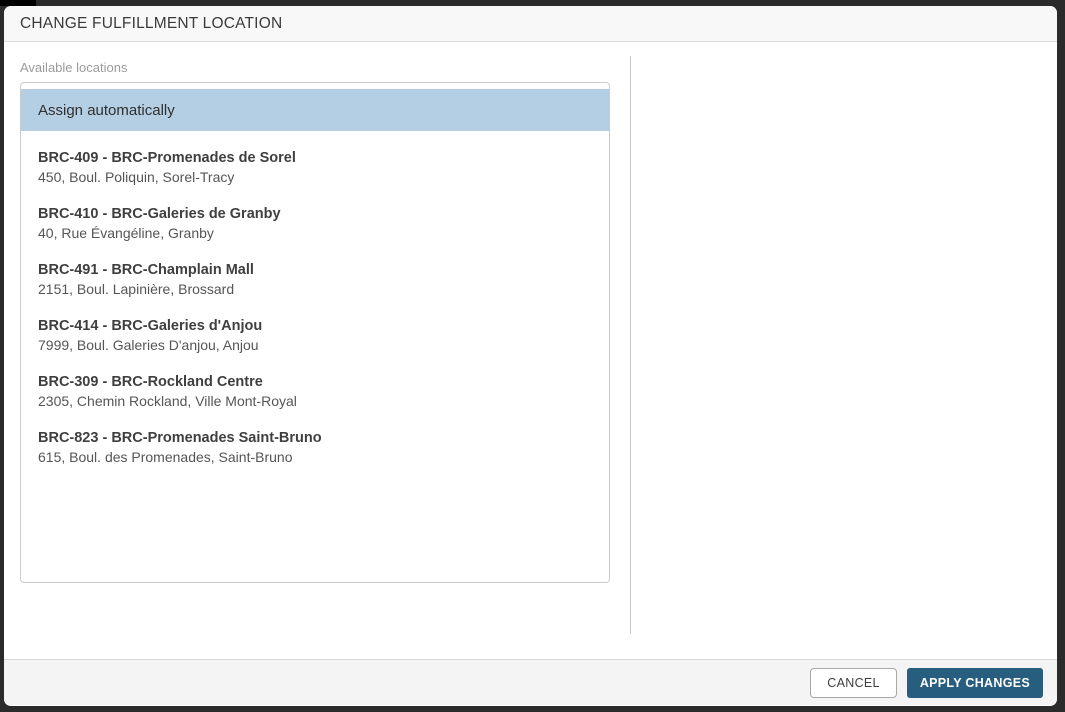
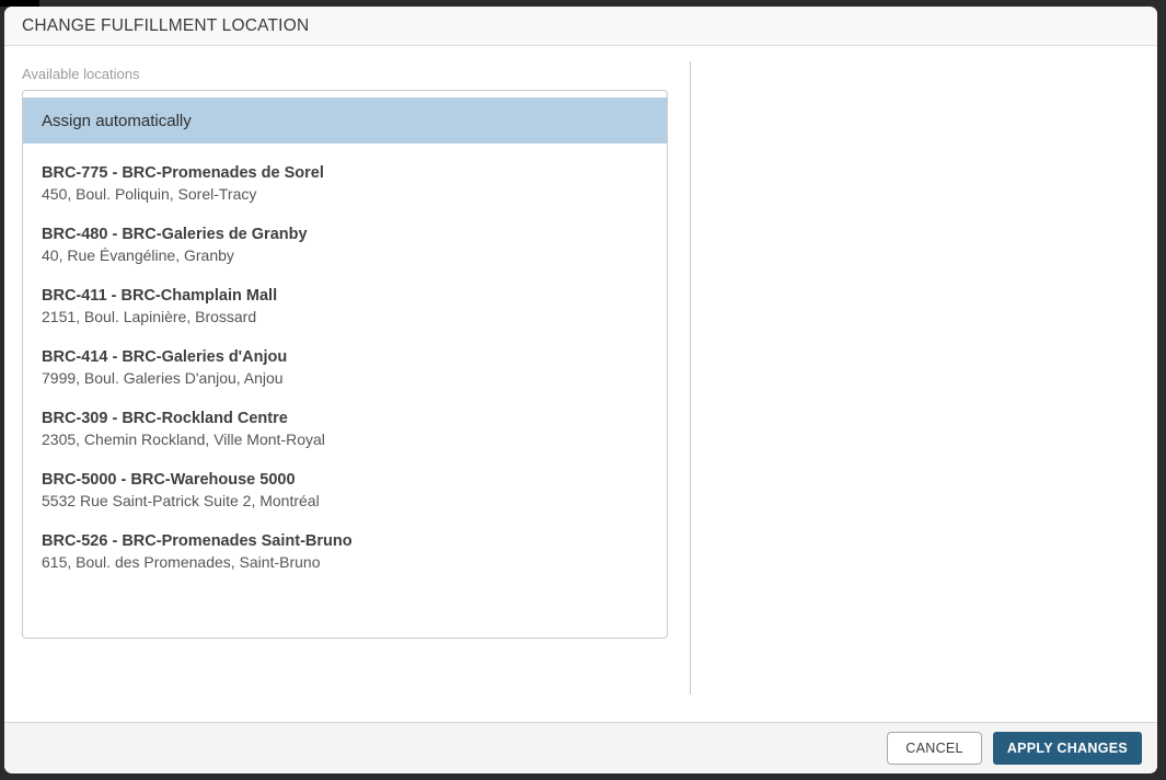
  CHANGE FULFILLMENT LOCATION
  Available locations
  Assign automatically
- BRC-409 - BRC-Promenades de Sorel
+ BRC-775 - BRC-Promenades de Sorel
  450, Boul. Poliquin, Sorel-Tracy
- BRC-410 - BRC-Galeries de Granby
+ BRC-480 - BRC-Galeries de Granby
  40, Rue Évangéline, Granby
- BRC-491 - BRC-Champlain Mall
+ BRC-411 - BRC-Champlain Mall
  2151, Boul. Lapinière, Brossard
  BRC-414 - BRC-Galeries d'Anjou
  7999, Boul. Galeries D'anjou, Anjou
  BRC-309 - BRC-Rockland Centre
  2305, Chemin Rockland, Ville Mont-Royal
+ BRC-5000 - BRC-Warehouse 5000
+ 5532 Rue Saint-Patrick Suite 2, Montréal
- BRC-823 - BRC-Promenades Saint-Bruno
+ BRC-526 - BRC-Promenades Saint-Bruno
  615, Boul. des Promenades, Saint-Bruno
  CANCEL
  APPLY CHANGES
